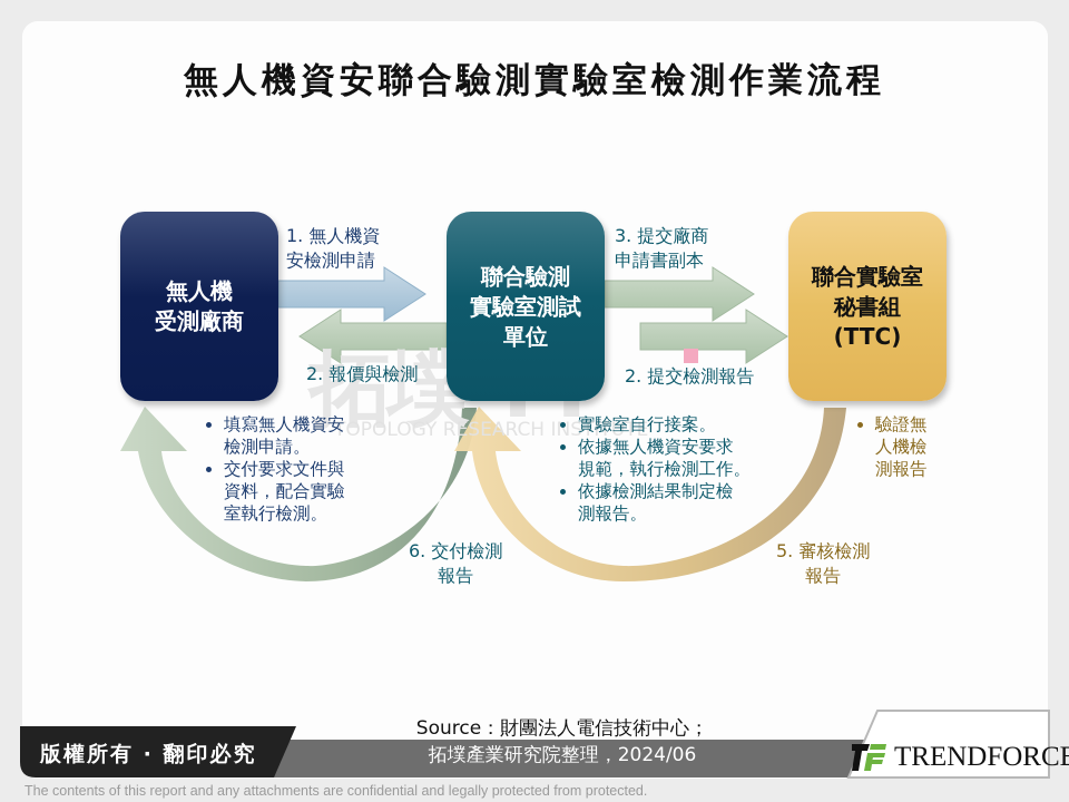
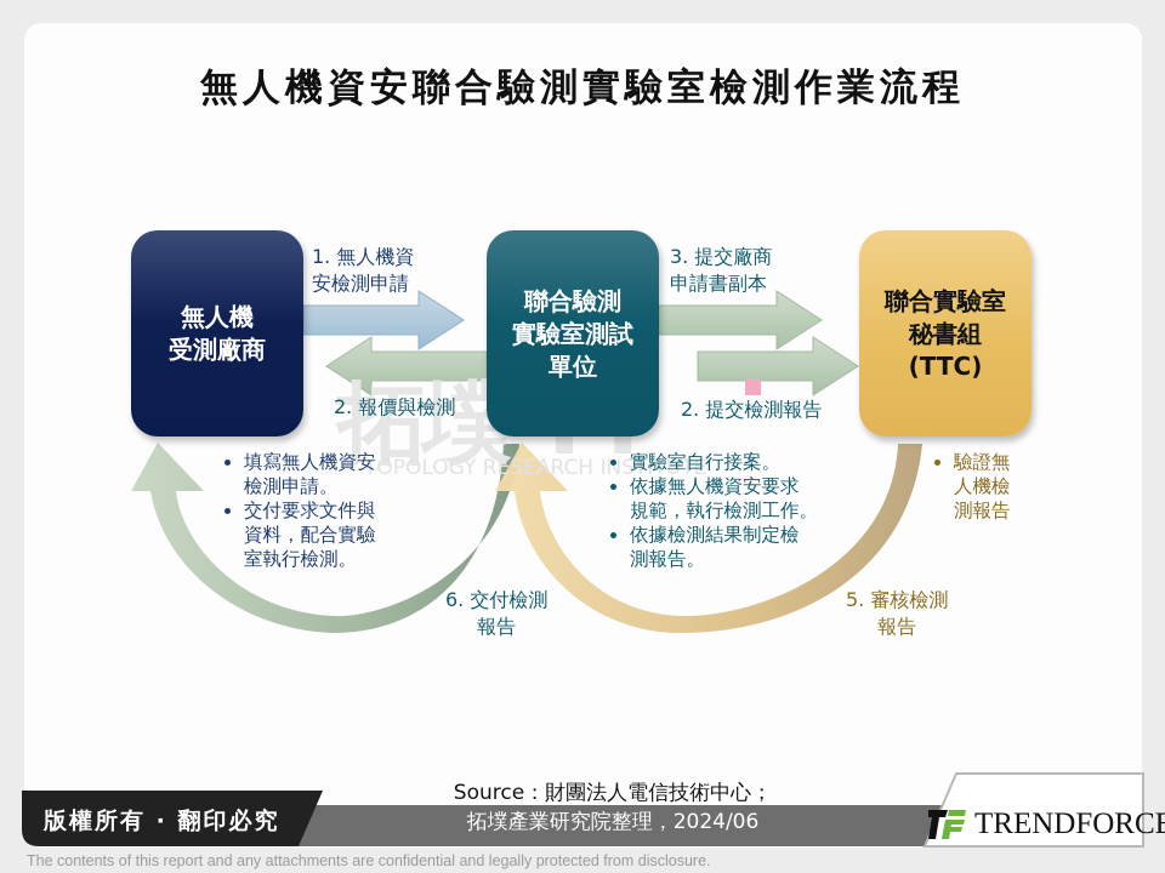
  無人機資安聯合驗測實驗室檢測作業流程
  TOPOLOGY RESEARCH INSTITUTE
  無人機
  受測廠商
  聯合驗測
  實驗室測試
  單位
  聯合實驗室
  秘書組
  (TTC)
  1. 無人機資
  安檢測申請
  2. 報價與檢測
  3. 提交廠商
  申請書副本
  2. 提交檢測報告
  5. 審核檢測
  報告
  6. 交付檢測
  報告
  填寫無人機資安
  檢測申請。
  交付要求文件與
  資料，配合實驗
  室執行檢測。
  實驗室自行接案。
  依據無人機資安要求
  規範，執行檢測工作。
  依據檢測結果制定檢
  測報告。
  驗證無
  人機檢
  測報告
  版權所有 · 翻印必究
  Source：財團法人電信技術中心；
  拓墣產業研究院整理，2024/06
  TRENDFORCE
- The contents of this report and any attachments are confidential and legally protected from protected.
+ The contents of this report and any attachments are confidential and legally protected from disclosure.
